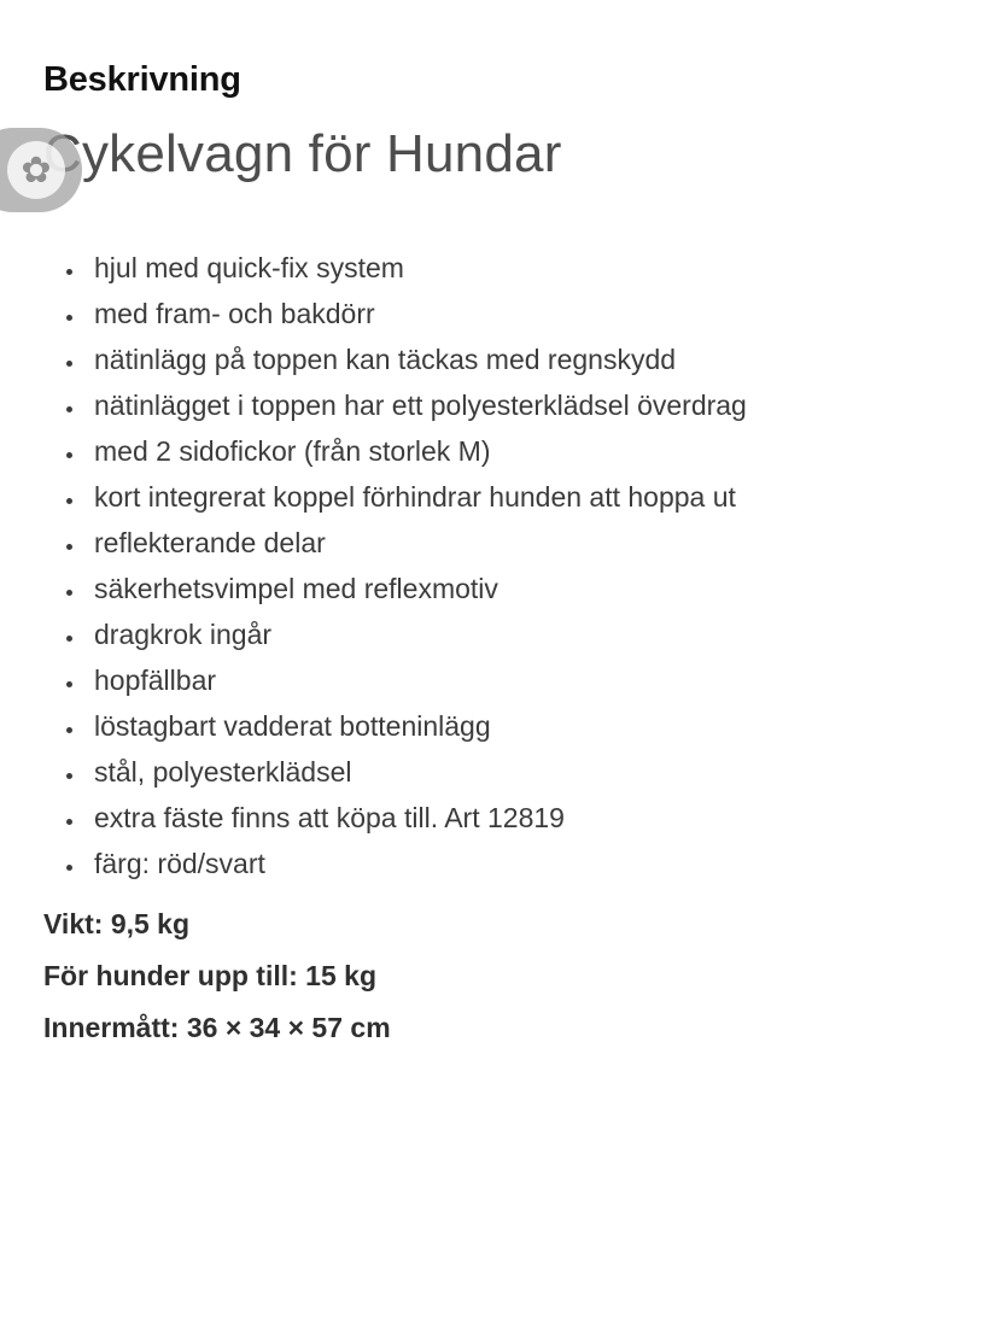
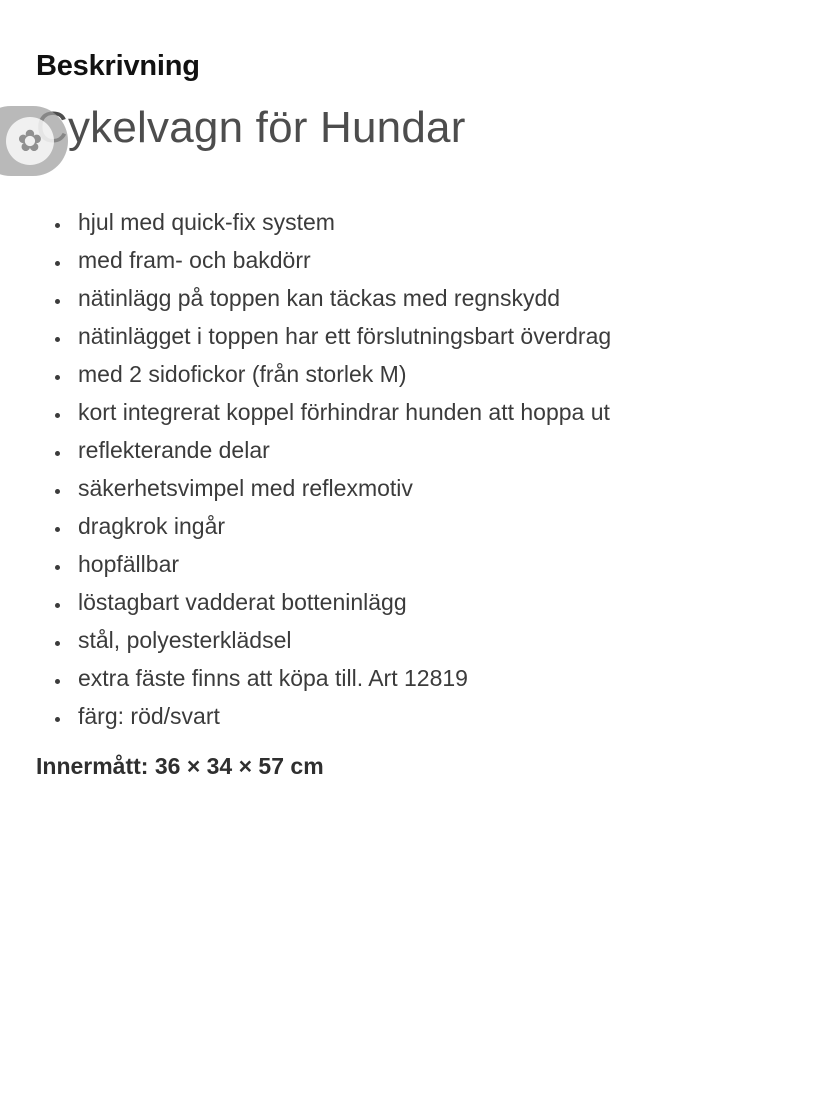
  ✿
  Beskrivning
  Cykelvagn för Hundar
  hjul med quick-fix system
  med fram- och bakdörr
  nätinlägg på toppen kan täckas med regnskydd
- nätinlägget i toppen har ett polyesterklädsel överdrag
+ nätinlägget i toppen har ett förslutningsbart överdrag
  med 2 sidofickor (från storlek M)
  kort integrerat koppel förhindrar hunden att hoppa ut
  reflekterande delar
  säkerhetsvimpel med reflexmotiv
  dragkrok ingår
  hopfällbar
  löstagbart vadderat botteninlägg
  stål, polyesterklädsel
  extra fäste finns att köpa till. Art 12819
  färg: röd/svart
- Vikt: 9,5 kg
- För hunder upp till: 15 kg
  Innermått: 36 × 34 × 57 cm
